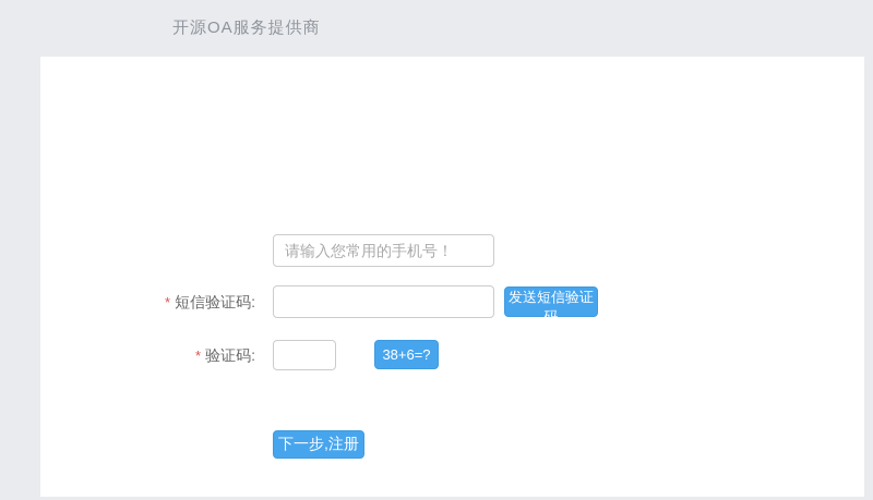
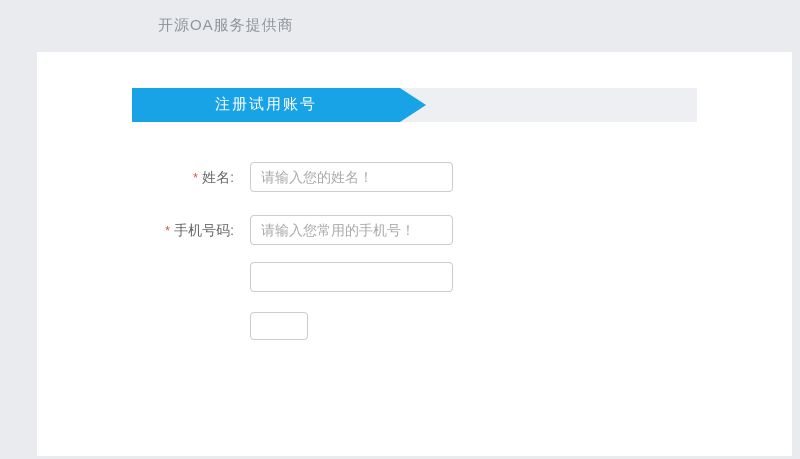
  开源OA服务提供商
+ 注册试用账号
+ * 姓名:
+ 请输入您的姓名！
+ * 手机号码:
  请输入您常用的手机号！
- * 短信验证码:
- 发送短信验证码
- * 验证码:
- 38+6=?
- 下一步,注册
